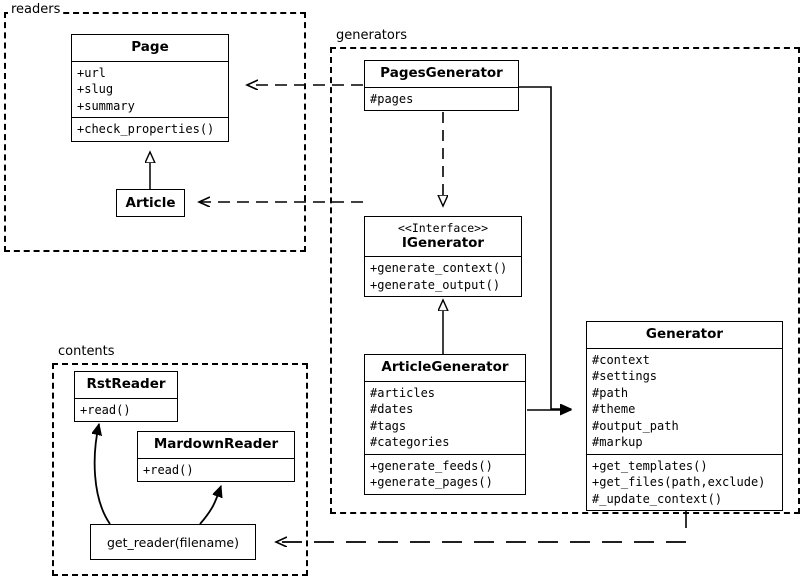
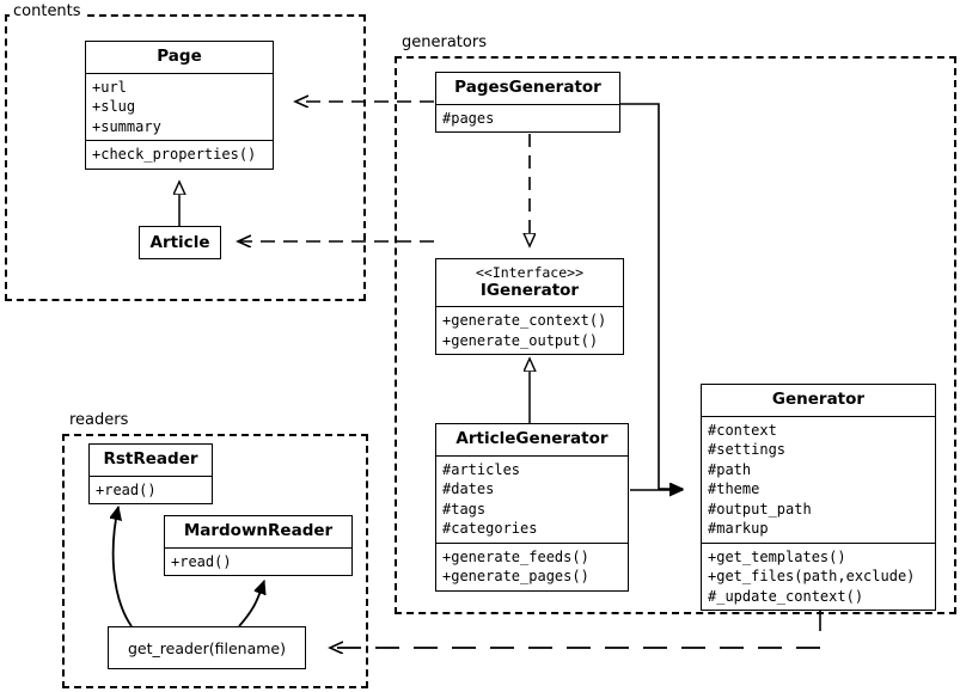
- readers
+ contents
  generators
- contents
+ readers
  Page
  +url
  +slug
  +summary
  +check_properties()
  Article
  PagesGenerator
  #pages
  <<Interface>>
  IGenerator
  +generate_context()
  +generate_output()
  ArticleGenerator
  #articles
  #dates
  #tags
  #categories
  +generate_feeds()
  +generate_pages()
  Generator
  #context
  #settings
  #path
  #theme
  #output_path
  #markup
  +get_templates()
  +get_files(path,exclude)
  #_update_context()
  RstReader
  +read()
  MardownReader
  +read()
  get_reader(filename)
